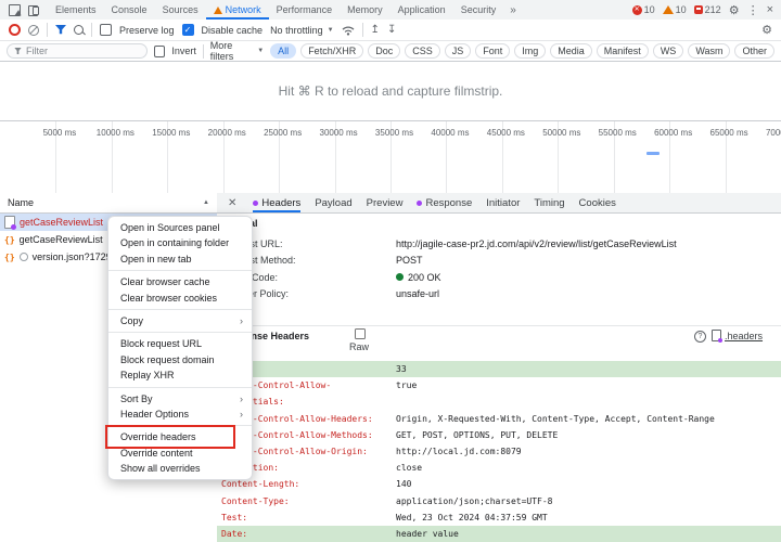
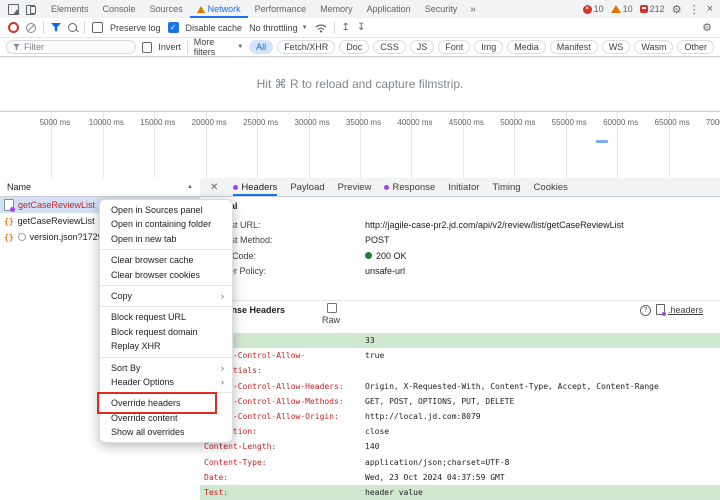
  Elements
  Console
  Sources
  Network
  Performance
  Memory
  Application
  Security
  »
  10
  10
  212
  ⚙
  ⋮
  ×
  Preserve log
  ✓
  Disable cache
  No throttling
  ↥
  ↧
  ⚙
  Filter
  Invert
  More filters
  All
  Fetch/XHR
  Doc
  CSS
  JS
  Font
  Img
  Media
  Manifest
  WS
  Wasm
  Other
  Hit ⌘ R to reload and capture filmstrip.
  5000 ms
  10000 ms
  15000 ms
  20000 ms
  25000 ms
  30000 ms
  35000 ms
  40000 ms
  45000 ms
  50000 ms
  55000 ms
  60000 ms
  65000 ms
  Name
  getCaseReviewList
  {}
  getCaseReviewList
  {}
  version.json?172
  ✕
  Headers
  Payload
  Preview
  Response
  Initiator
  Timing
  Cookies
  http://jagile-case-pr2.jd.com/api/v2/review/list/getCaseReviewList
  POST
  200 OK
  unsafe-url
  Raw
  .headers
  33
  true
  -Control-Allow-Headers:
  Origin, X-Requested-With, Content-Type, Accept, Content-Range
  -Control-Allow-Methods:
  GET, POST, OPTIONS, PUT, DELETE
  -Control-Allow-Origin:
  http://local.jd.com:8079
  close
  Content-Length:
  140
  Content-Type:
  application/json;charset=UTF-8
- Test:
+ Date:
  Wed, 23 Oct 2024 04:37:59 GMT
- Date:
+ Test:
  header value
  Open in Sources panel
  Open in containing folder
  Open in new tab
  Clear browser cache
  Clear browser cookies
  Copy
  ›
  Block request URL
  Block request domain
  Replay XHR
  Sort By
  ›
  Header Options
  ›
  Override headers
  Override content
  Show all overrides
